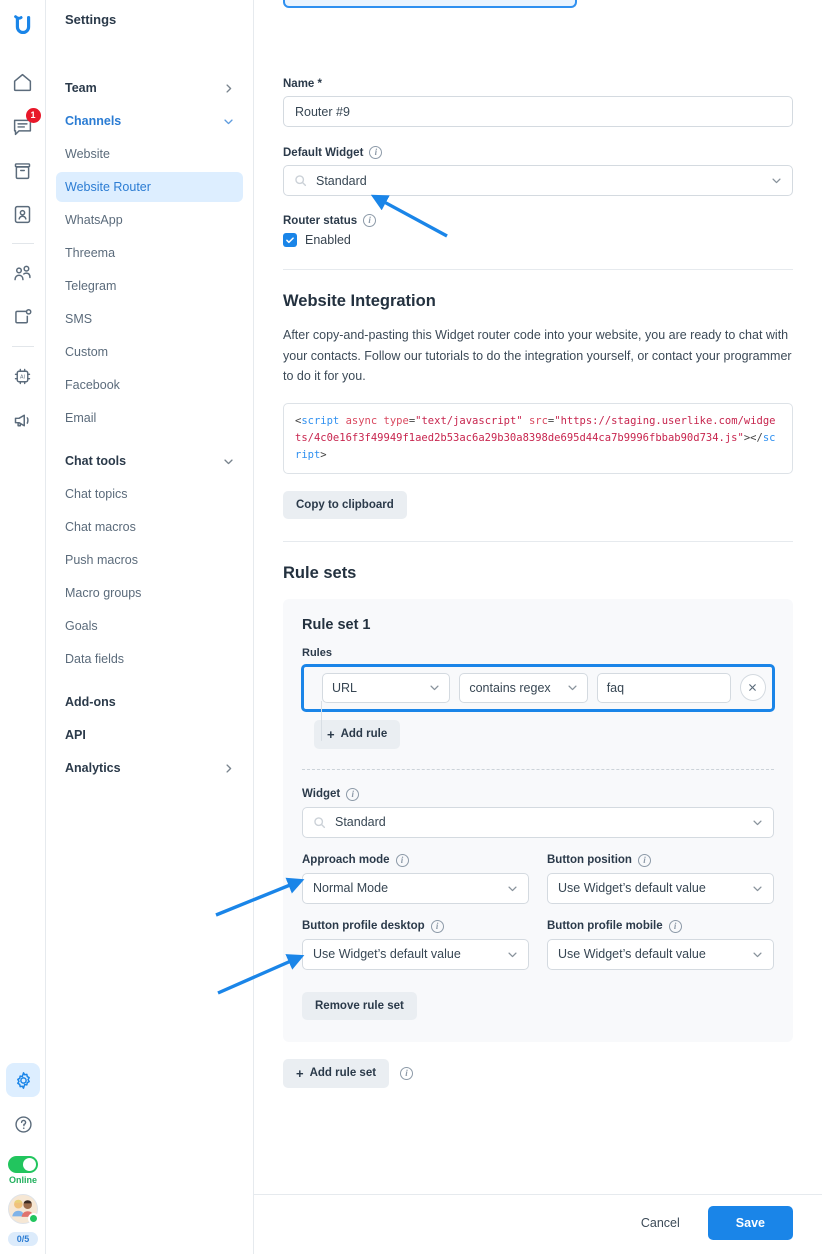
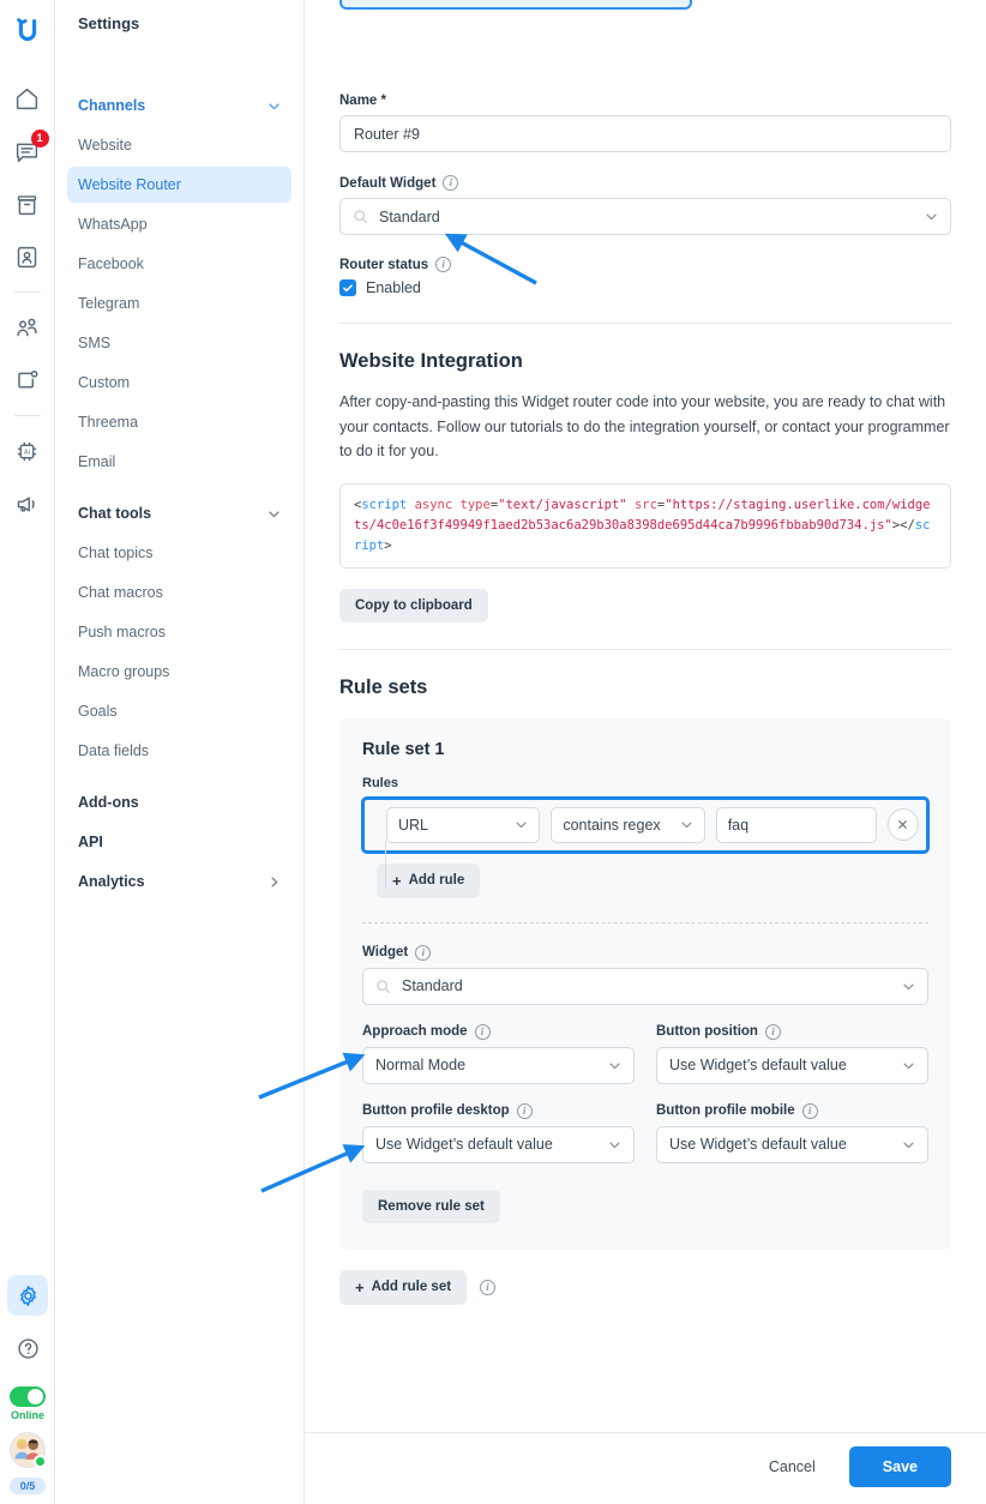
  1
  Online
  0/5
  Settings
- Team
  Channels
  Website
  Website Router
  WhatsApp
- Threema
+ Facebook
  Telegram
  SMS
  Custom
- Facebook
+ Threema
  Email
  Chat tools
  Chat topics
  Chat macros
  Push macros
  Macro groups
  Goals
  Data fields
  Add-ons
  API
  Analytics
  Name *
  Router #9
  Default Widget
  i
  Standard
  Router status
  i
  Enabled
  Website Integration
  After copy-and-pasting this Widget router code into your website, you are ready to chat with your contacts. Follow our tutorials to do the integration yourself, or contact your programmer to do it for you.
  <script async type="text/javascript" src="https://staging.userlike.com/widgets/4c0e16f3f49949f1aed2b53ac6a29b30a8398de695d44ca7b9996fbbab90d734.js"></script>
  Copy to clipboard
  Rule sets
  Rule set 1
  Rules
  URL
  contains regex
  faq
  +
  Add rule
  Widget
  i
  Standard
  Approach mode
  i
  Normal Mode
  Button position
  i
  Use Widget’s default value
  Button profile desktop
  i
  Use Widget’s default value
  Button profile mobile
  i
  Use Widget’s default value
  Remove rule set
  +
  Add rule set
  i
  Cancel
  Save
